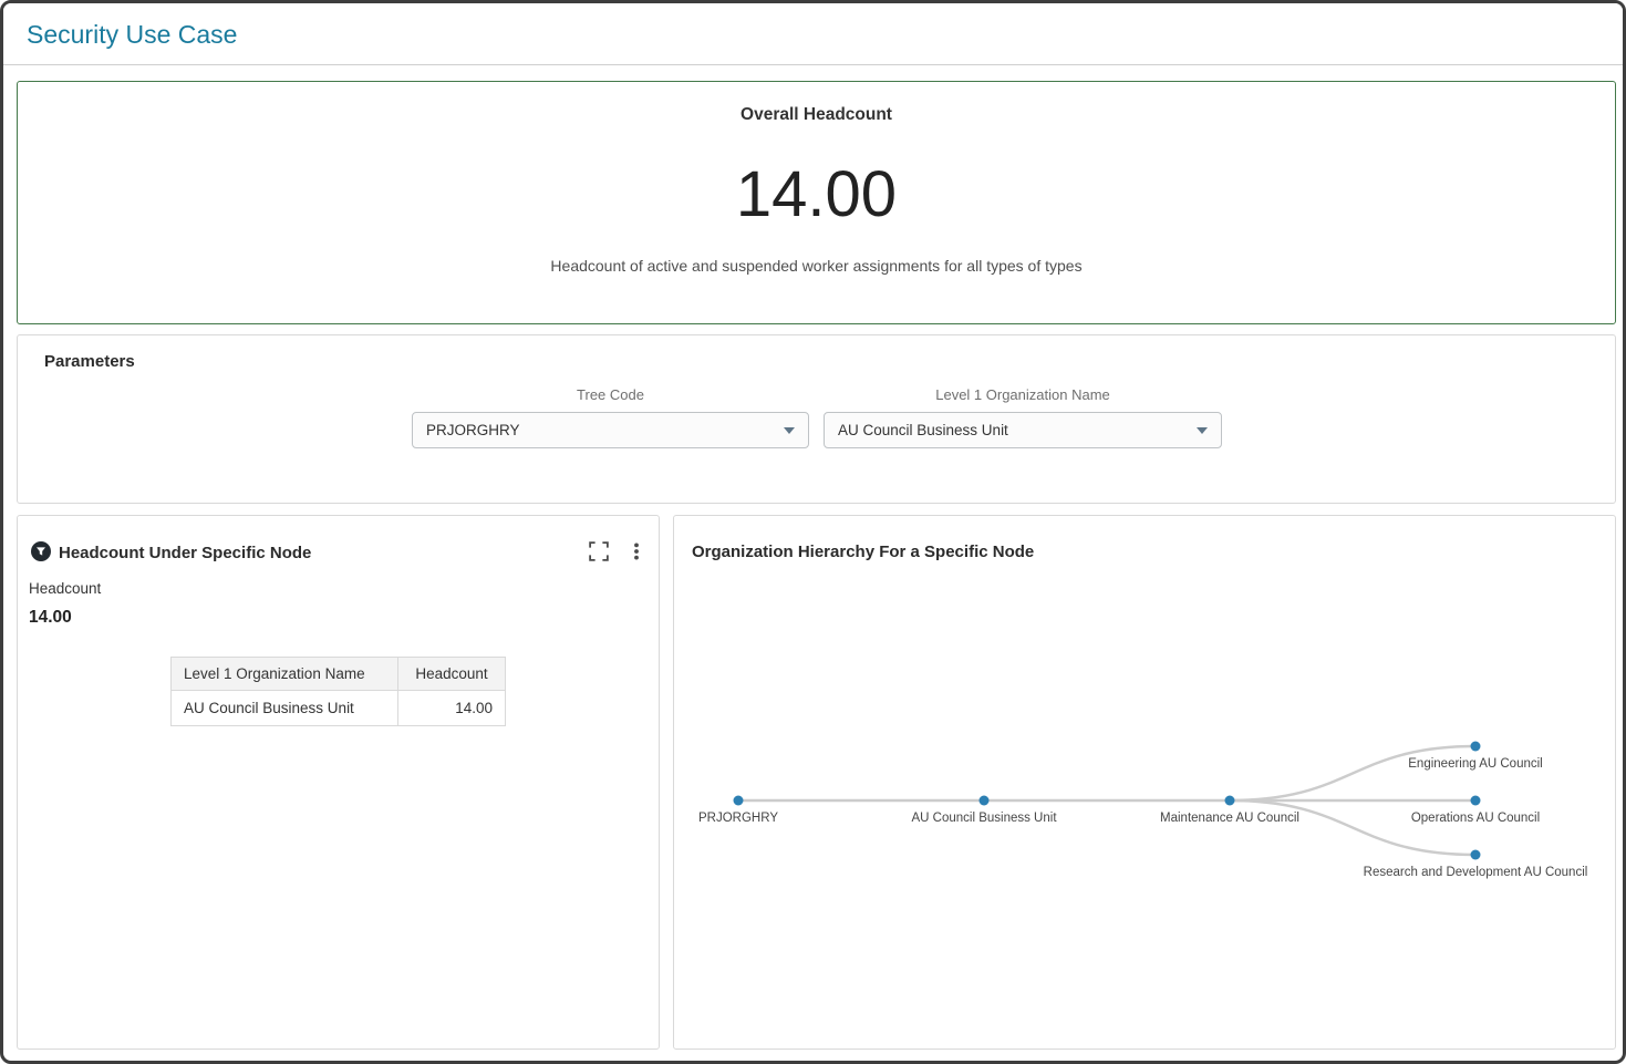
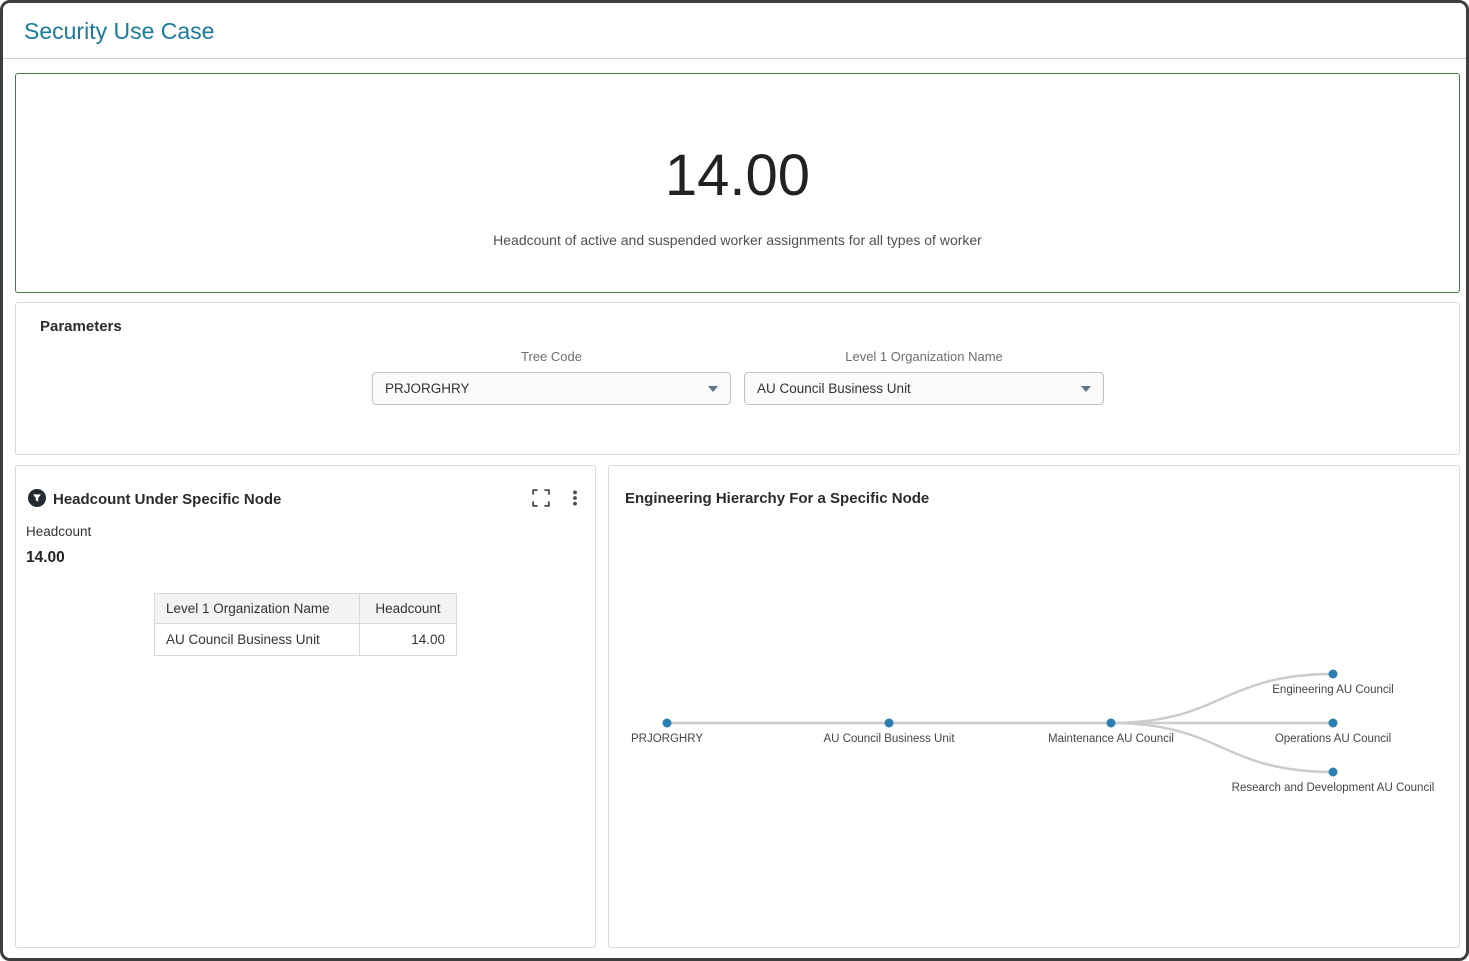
  Security Use Case
- Overall Headcount
  14.00
- Headcount of active and suspended worker assignments for all types of types
+ Headcount of active and suspended worker assignments for all types of worker
  Parameters
  Tree Code
  PRJORGHRY
  Level 1 Organization Name
  AU Council Business Unit
  Headcount Under Specific Node
  Headcount
  14.00
  Level 1 Organization Name	Headcount
  AU Council Business Unit	14.00
- Organization Hierarchy For a Specific Node
+ Engineering Hierarchy For a Specific Node
  PRJORGHRY
  AU Council Business Unit
  Maintenance AU Council
  Engineering AU Council
  Operations AU Council
  Research and Development AU Council
